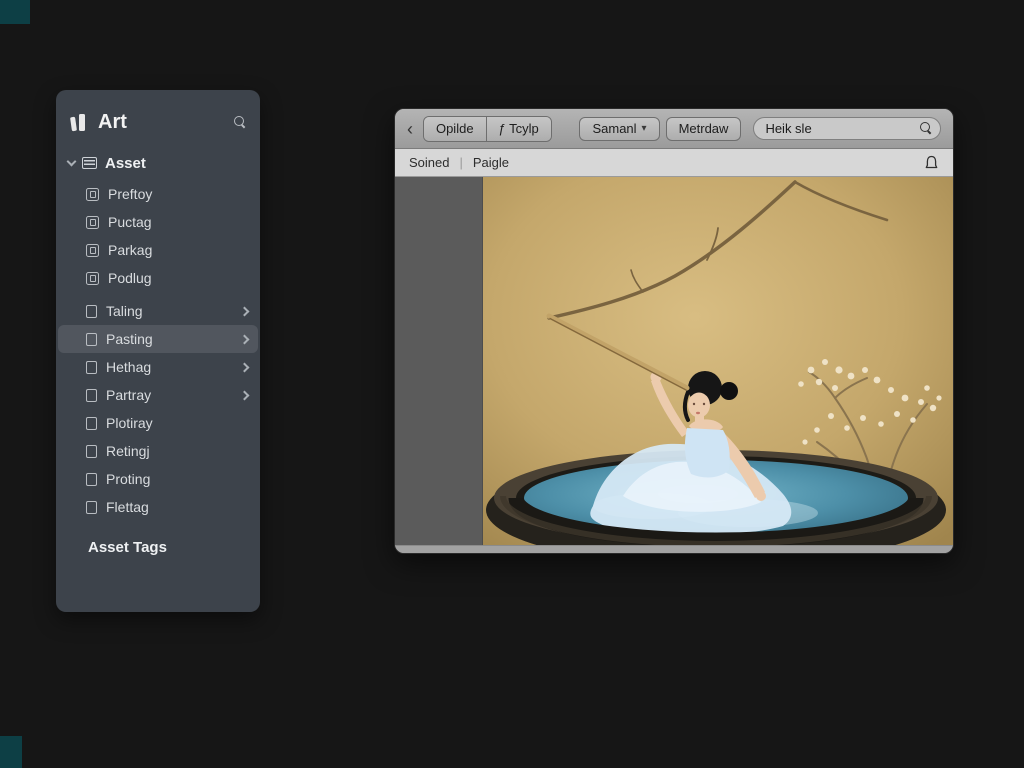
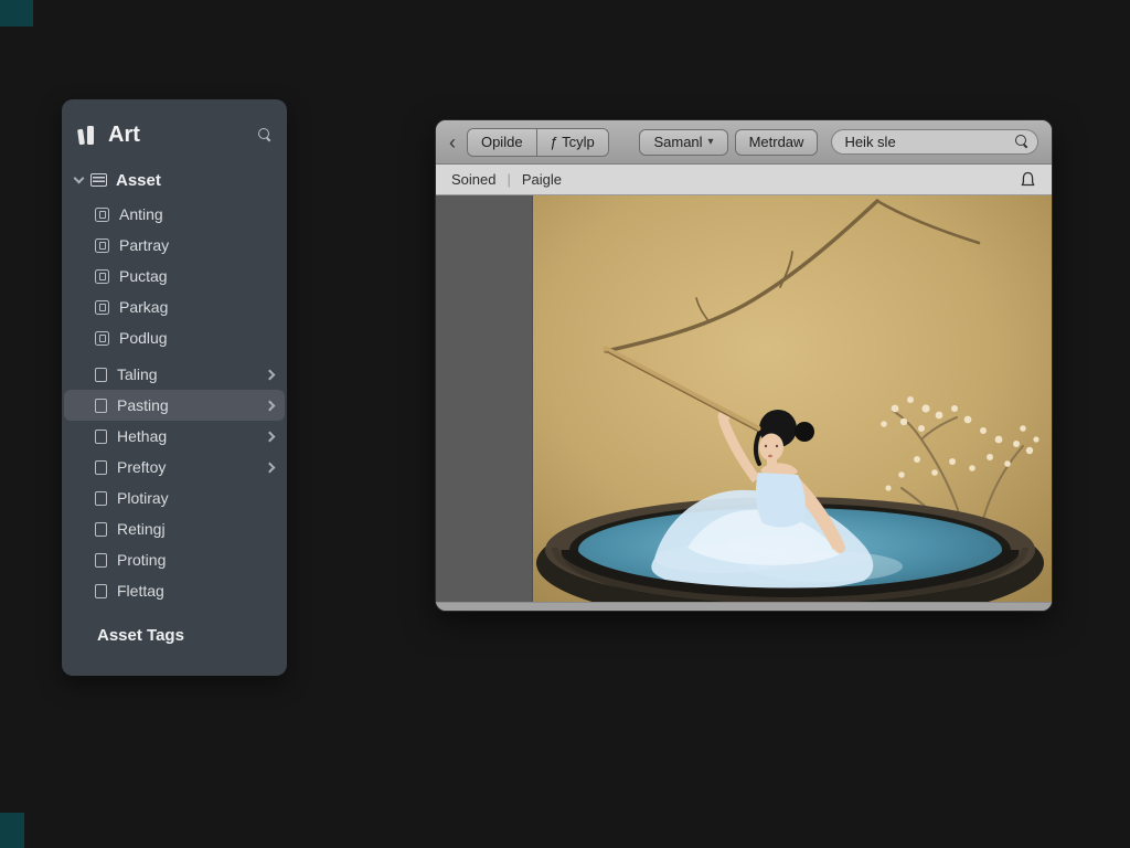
  Art
  Asset
+ Anting
- Preftoy
+ Partray
  Puctag
  Parkag
  Podlug
  Taling
  Pasting
  Hethag
- Partray
+ Preftoy
  Plotiray
  Retingj
  Proting
  Flettag
  Asset Tags
  ‹
  Opilde
  ƒ Tcylp
  Samanl
  ▾
  Metrdaw
  Heik sle
  Soined
  |
  Paigle
